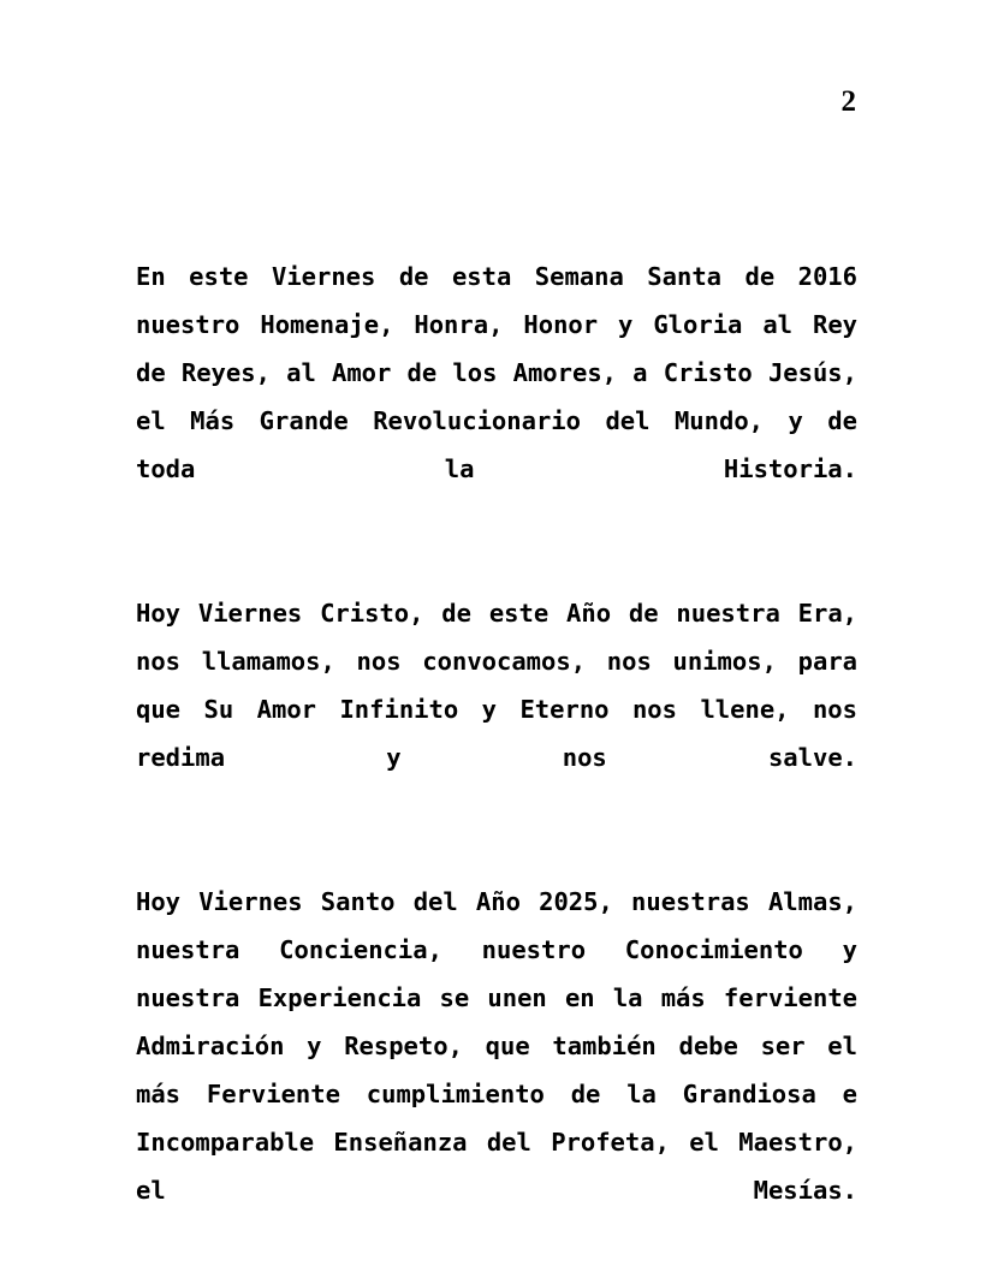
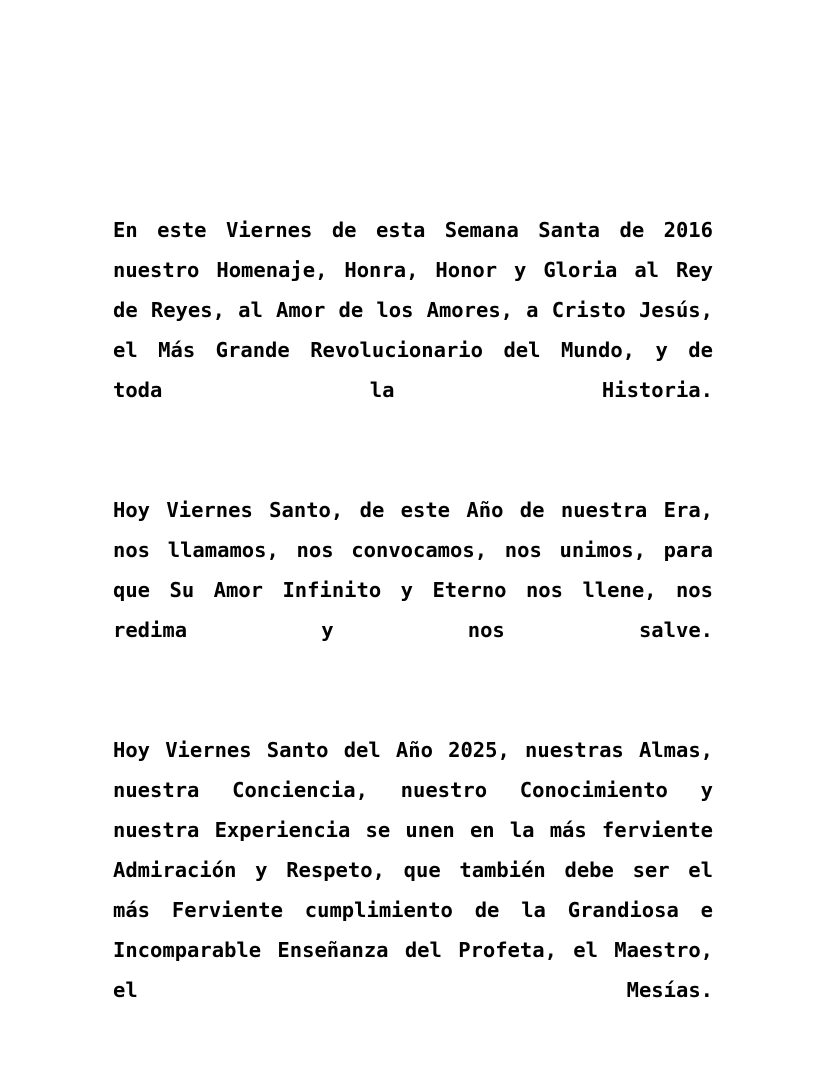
- 2
  En este Viernes de esta Semana Santa de 2016 nuestro Homenaje, Honra, Honor y Gloria al Rey de Reyes, al Amor de los Amores, a Cristo Jesús, el Más Grande Revolucionario del Mundo, y de toda la Historia.
- Hoy Viernes Cristo, de este Año de nuestra Era, nos llamamos, nos convocamos, nos unimos, para que Su Amor Infinito y Eterno nos llene, nos redima y nos salve.
+ Hoy Viernes Santo, de este Año de nuestra Era, nos llamamos, nos convocamos, nos unimos, para que Su Amor Infinito y Eterno nos llene, nos redima y nos salve.
  Hoy Viernes Santo del Año 2025, nuestras Almas, nuestra Conciencia, nuestro Conocimiento y nuestra Experiencia se unen en la más ferviente Admiración y Respeto, que también debe ser el más Ferviente cumplimiento de la Grandiosa e Incomparable Enseñanza del Profeta, el Maestro, el Mesías.
